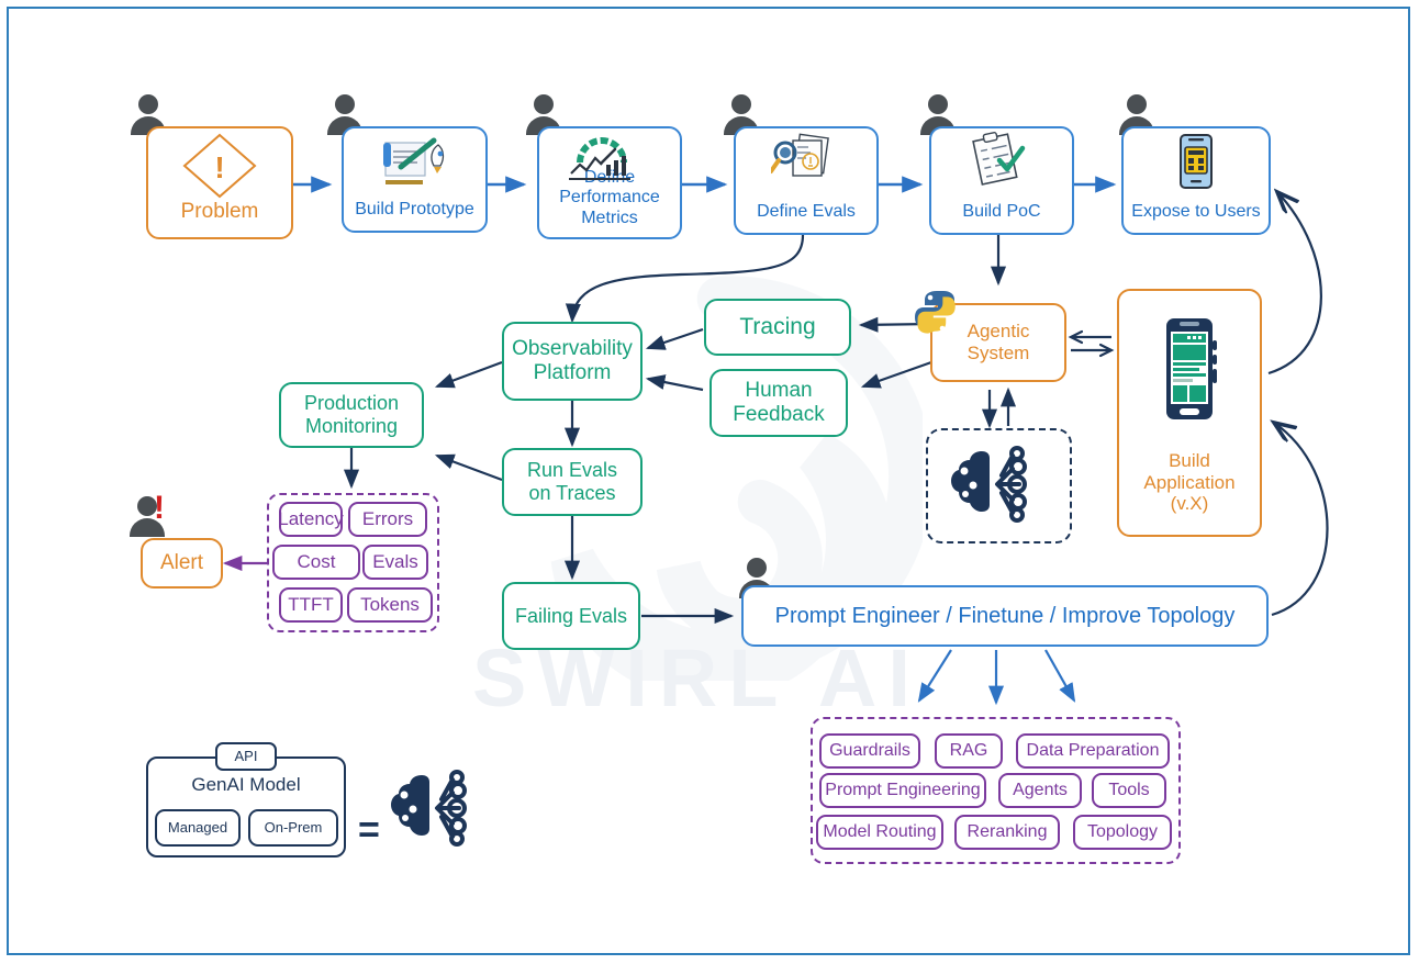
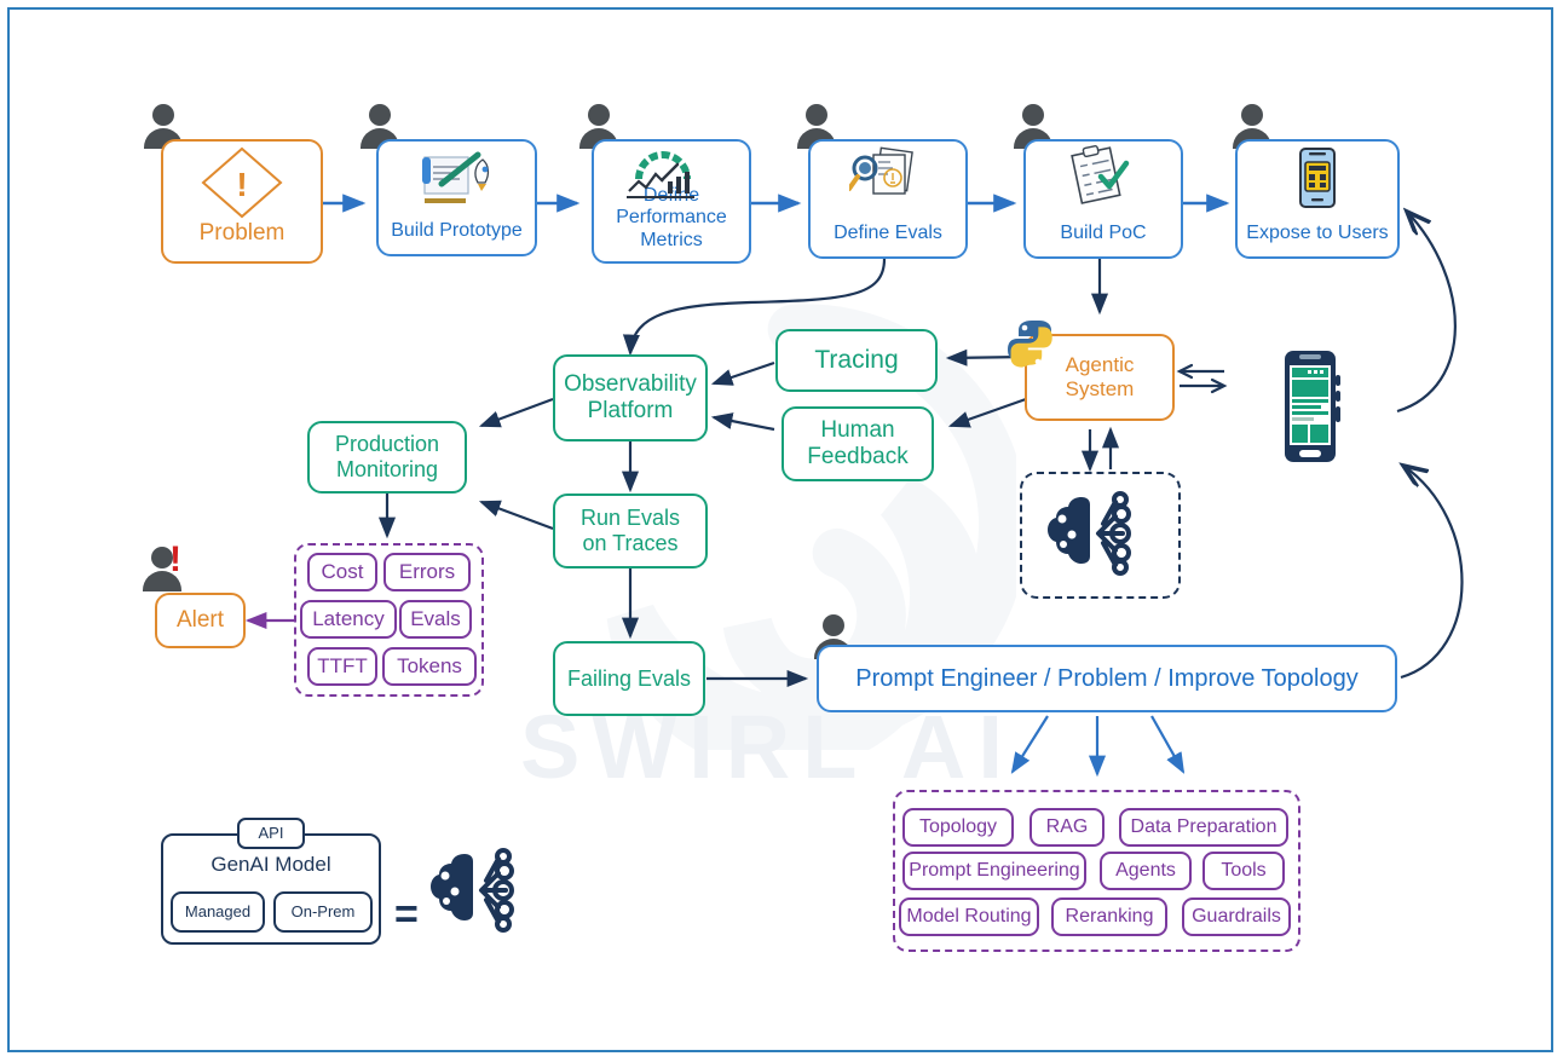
  SWIRL AI
  Problem
  !
  Build Prototype
  Define
  Performance
  Metrics
  Define Evals
  Build PoC
  Expose to Users
  Observability
  Platform
  Tracing
  Human
  Feedback
  Production
  Monitoring
  Run Evals
  on Traces
  Failing Evals
- Latency
+ Cost
  Errors
- Cost
+ Latency
  Evals
  TTFT
  Tokens
  !
  Alert
  Agentic
  System
- Build
- Application
- (v.X)
- Prompt Engineer / Finetune / Improve Topology
+ Prompt Engineer / Problem / Improve Topology
- Guardrails
+ Topology
  RAG
  Data Preparation
  Prompt Engineering
  Agents
  Tools
  Model Routing
  Reranking
- Topology
+ Guardrails
  GenAI Model
  API
  Managed
  On-Prem
  =
